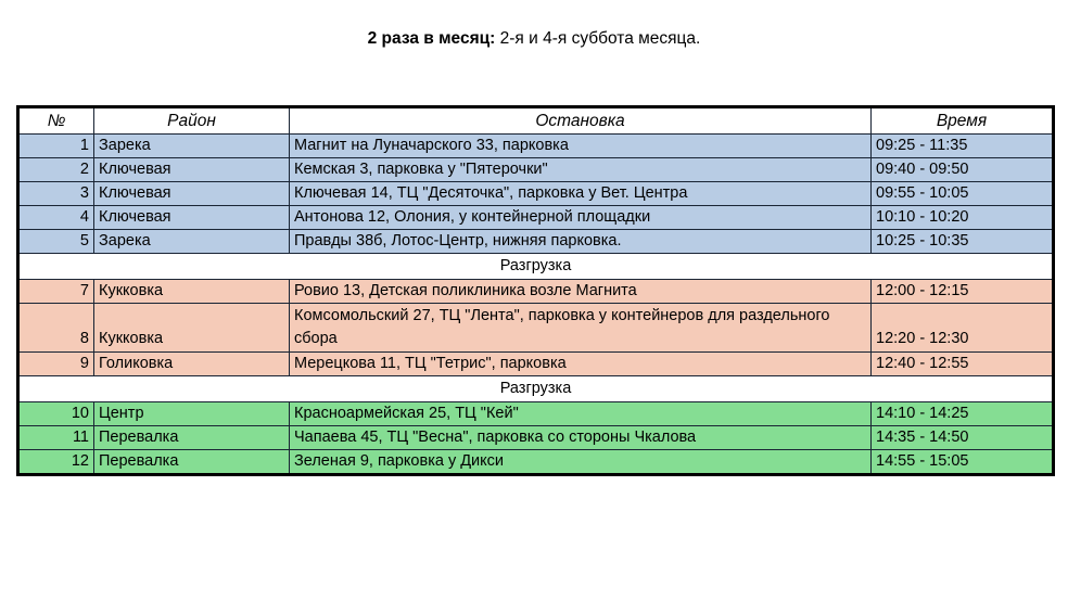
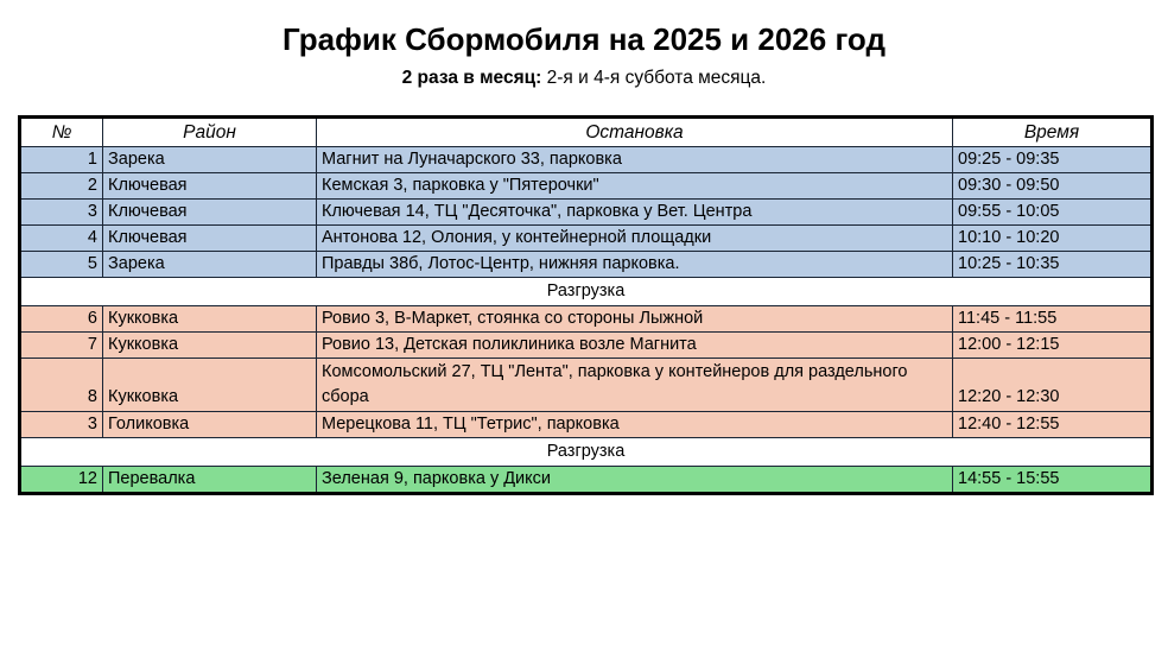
+ График Сбормобиля на 2025 и 2026 год
  2 раза в месяц: 2-я и 4-я суббота месяца.
  №	Район	Остановка	Время
- 1	Зарека	Магнит на Луначарского 33, парковка	09:25 - 11:35
+ 1	Зарека	Магнит на Луначарского 33, парковка	09:25 - 09:35
- 2	Ключевая	Кемская 3, парковка у "Пятерочки"	09:40 - 09:50
+ 2	Ключевая	Кемская 3, парковка у "Пятерочки"	09:30 - 09:50
  3	Ключевая	Ключевая 14, ТЦ "Десяточка", парковка у Вет. Центра	09:55 - 10:05
  4	Ключевая	Антонова 12, Олония, у контейнерной площадки	10:10 - 10:20
  5	Зарека	Правды 38б, Лотос-Центр, нижняя парковка.	10:25 - 10:35
  Разгрузка
+ 6	Кукковка	Ровио 3, В-Маркет, стоянка со стороны Лыжной	11:45 - 11:55
  7	Кукковка	Ровио 13, Детская поликлиника возле Магнита	12:00 - 12:15
  8	Кукковка	Комсомольский 27, ТЦ "Лента", парковка у контейнеров для раздельного сбора	12:20 - 12:30
- 9	Голиковка	Мерецкова 11, ТЦ "Тетрис", парковка	12:40 - 12:55
+ 3	Голиковка	Мерецкова 11, ТЦ "Тетрис", парковка	12:40 - 12:55
  Разгрузка
- 10	Центр	Красноармейская 25, ТЦ "Кей"	14:10 - 14:25
- 11	Перевалка	Чапаева 45, ТЦ "Весна", парковка со стороны Чкалова	14:35 - 14:50
- 12	Перевалка	Зеленая 9, парковка у Дикси	14:55 - 15:05
+ 12	Перевалка	Зеленая 9, парковка у Дикси	14:55 - 15:55
